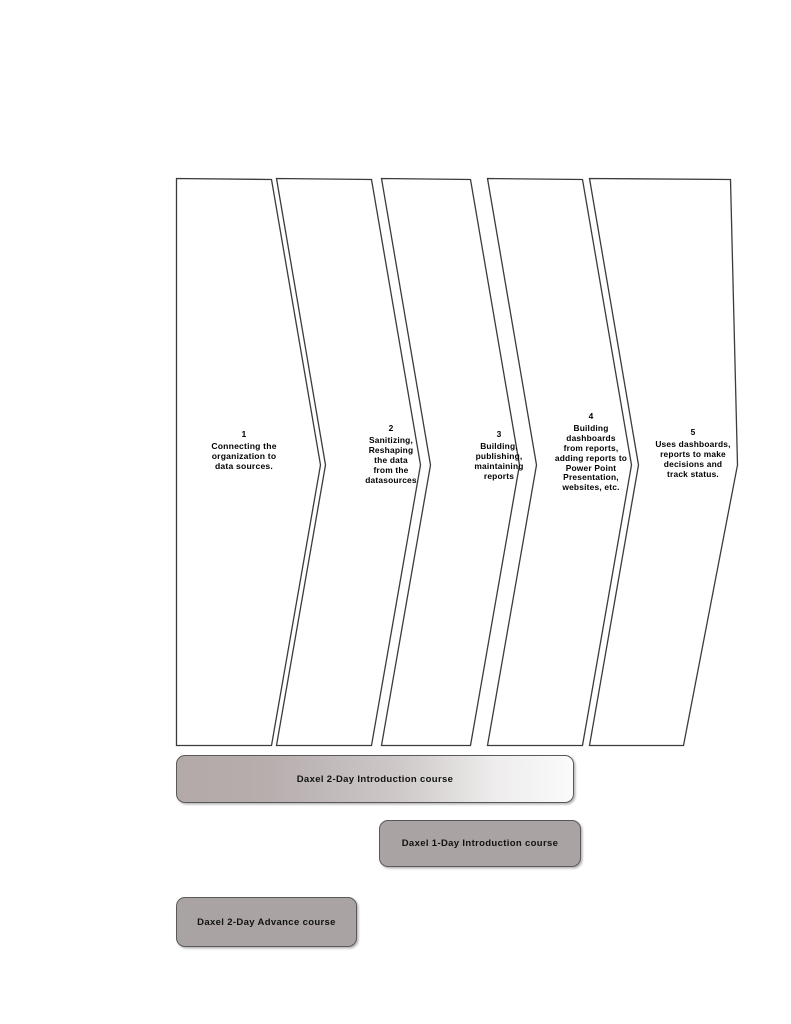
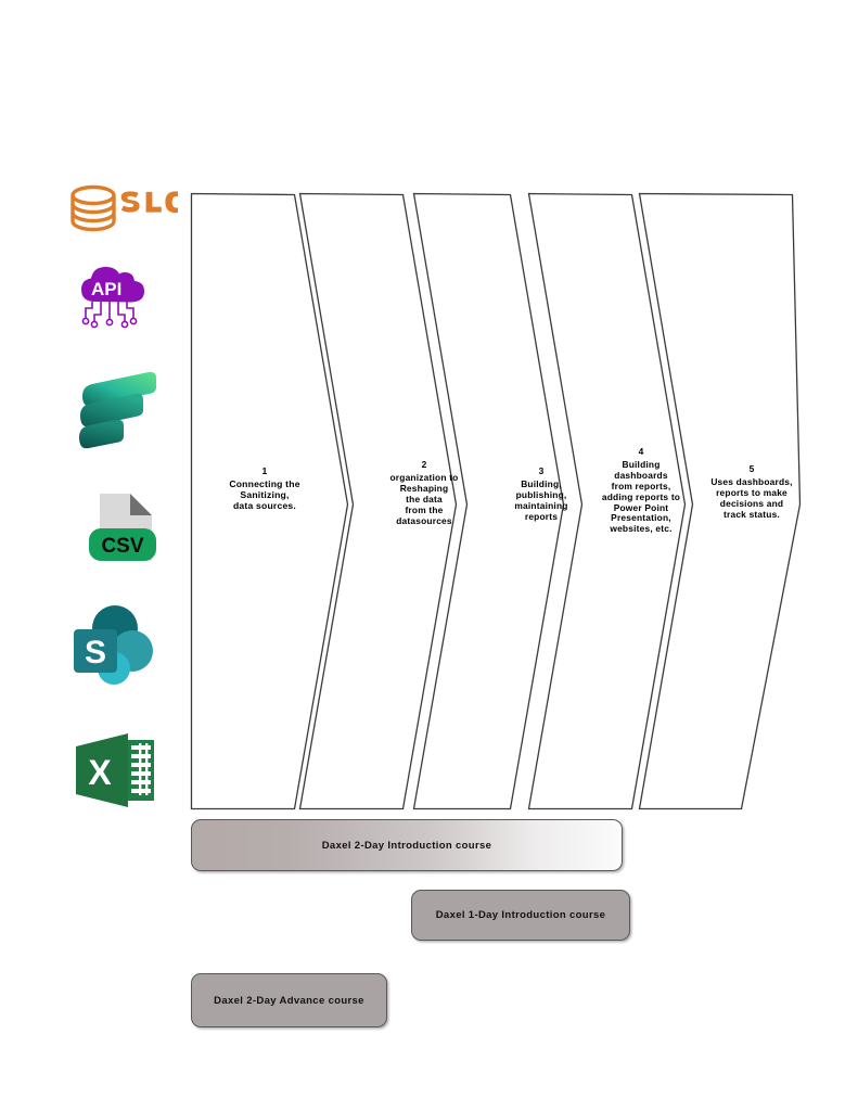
+ API
+ CSV
+ S
+ X
  1
  Connecting the
- organization to
+ Sanitizing,
  data sources.
  2
- Sanitizing,
+ organization to
  Reshaping
  the data
  from the
  datasources
  3
  Building,
  publishing,
  maintaining
  reports
  4
  Building
  dashboards
  from reports,
  adding reports to
  Power Point
  Presentation,
  websites, etc.
  5
  Uses dashboards,
  reports to make
  decisions and
  track status.
  Daxel 2-Day Introduction course
  Daxel 1-Day Introduction course
  Daxel 2-Day Advance course
